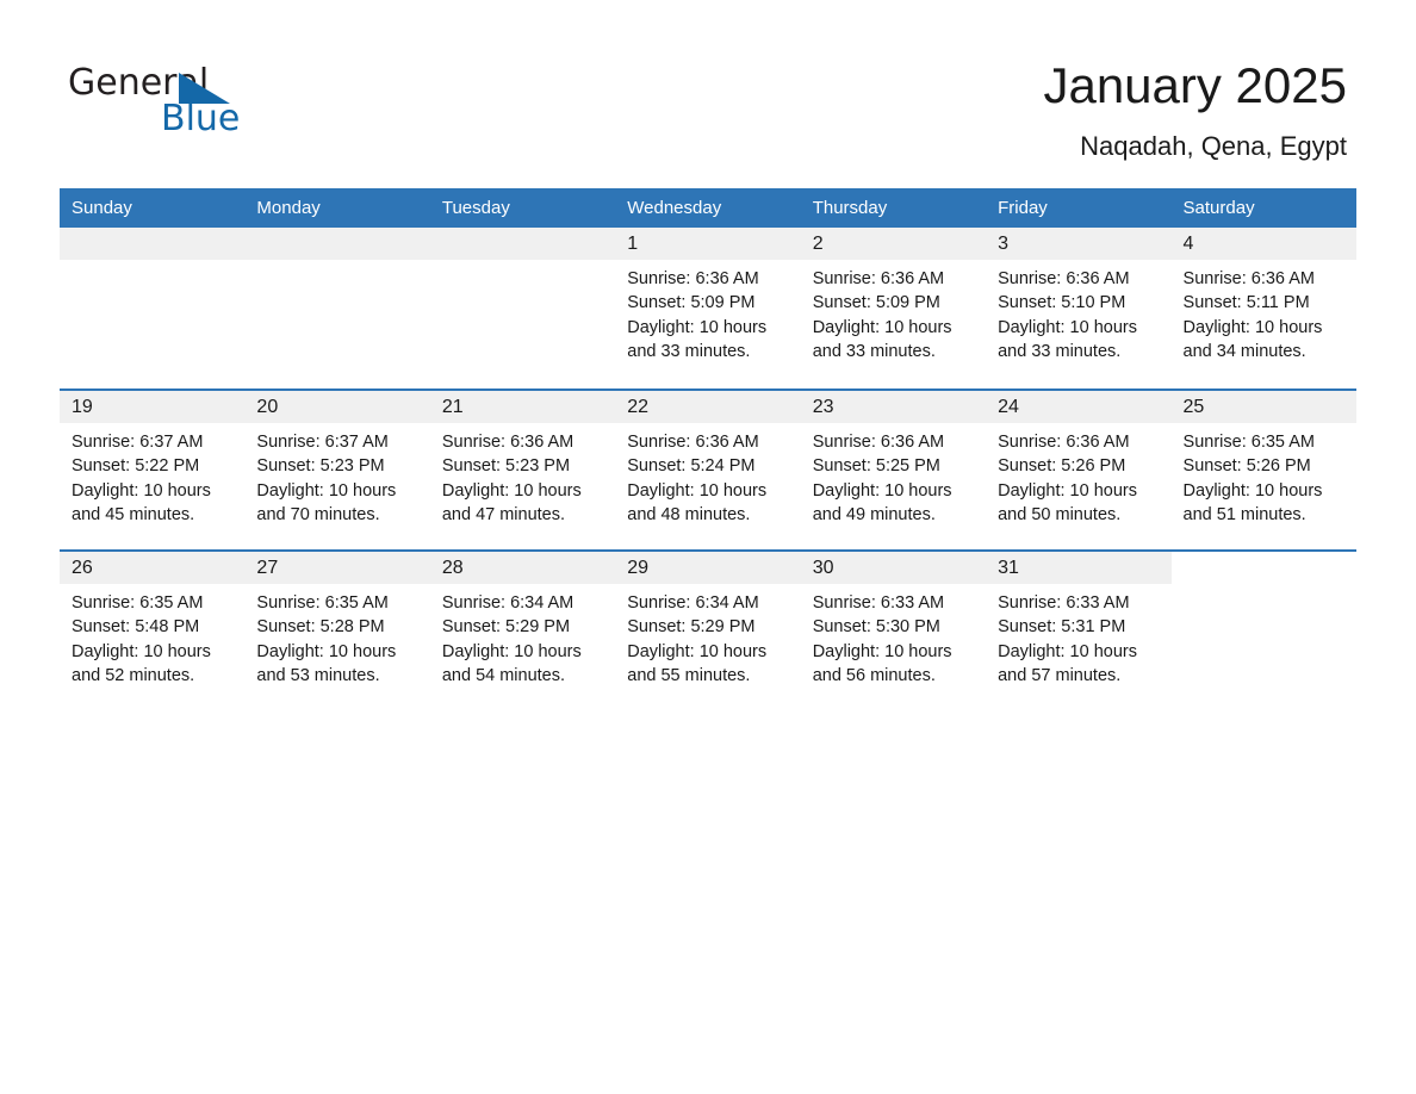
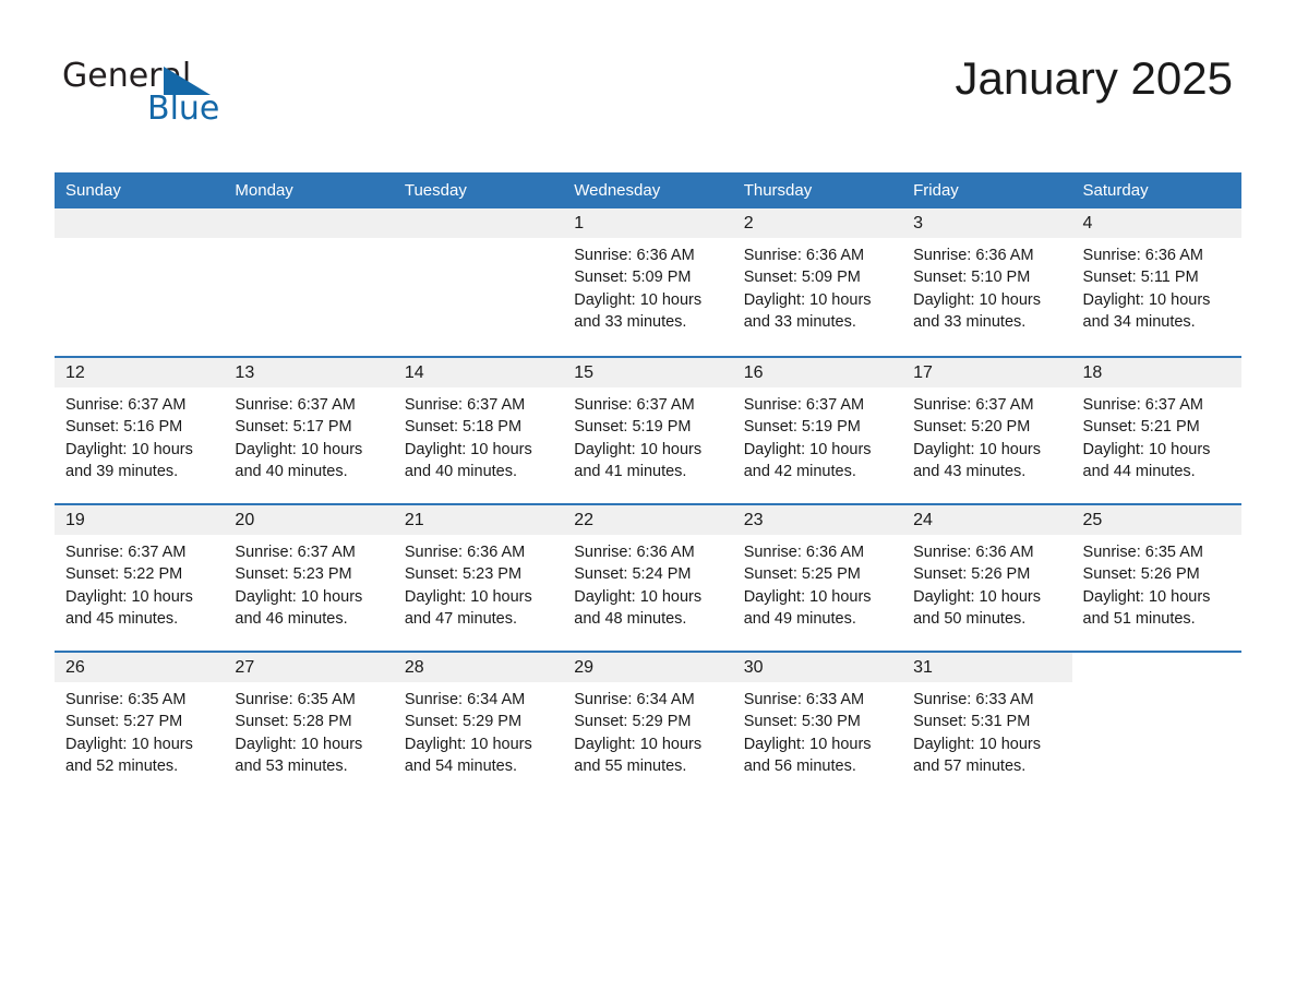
  General
  Blue
  January 2025
- Naqadah, Qena, Egypt
  Sunday	Monday	Tuesday	Wednesday	Thursday	Friday	Saturday
  			1Sunrise: 6:36 AMSunset: 5:09 PMDaylight: 10 hoursand 33 minutes.	2Sunrise: 6:36 AMSunset: 5:09 PMDaylight: 10 hoursand 33 minutes.	3Sunrise: 6:36 AMSunset: 5:10 PMDaylight: 10 hoursand 33 minutes.	4Sunrise: 6:36 AMSunset: 5:11 PMDaylight: 10 hoursand 34 minutes.
+ 12Sunrise: 6:37 AMSunset: 5:16 PMDaylight: 10 hoursand 39 minutes.	13Sunrise: 6:37 AMSunset: 5:17 PMDaylight: 10 hoursand 40 minutes.	14Sunrise: 6:37 AMSunset: 5:18 PMDaylight: 10 hoursand 40 minutes.	15Sunrise: 6:37 AMSunset: 5:19 PMDaylight: 10 hoursand 41 minutes.	16Sunrise: 6:37 AMSunset: 5:19 PMDaylight: 10 hoursand 42 minutes.	17Sunrise: 6:37 AMSunset: 5:20 PMDaylight: 10 hoursand 43 minutes.	18Sunrise: 6:37 AMSunset: 5:21 PMDaylight: 10 hoursand 44 minutes.
- 19Sunrise: 6:37 AMSunset: 5:22 PMDaylight: 10 hoursand 45 minutes.	20Sunrise: 6:37 AMSunset: 5:23 PMDaylight: 10 hoursand 70 minutes.	21Sunrise: 6:36 AMSunset: 5:23 PMDaylight: 10 hoursand 47 minutes.	22Sunrise: 6:36 AMSunset: 5:24 PMDaylight: 10 hoursand 48 minutes.	23Sunrise: 6:36 AMSunset: 5:25 PMDaylight: 10 hoursand 49 minutes.	24Sunrise: 6:36 AMSunset: 5:26 PMDaylight: 10 hoursand 50 minutes.	25Sunrise: 6:35 AMSunset: 5:26 PMDaylight: 10 hoursand 51 minutes.
+ 19Sunrise: 6:37 AMSunset: 5:22 PMDaylight: 10 hoursand 45 minutes.	20Sunrise: 6:37 AMSunset: 5:23 PMDaylight: 10 hoursand 46 minutes.	21Sunrise: 6:36 AMSunset: 5:23 PMDaylight: 10 hoursand 47 minutes.	22Sunrise: 6:36 AMSunset: 5:24 PMDaylight: 10 hoursand 48 minutes.	23Sunrise: 6:36 AMSunset: 5:25 PMDaylight: 10 hoursand 49 minutes.	24Sunrise: 6:36 AMSunset: 5:26 PMDaylight: 10 hoursand 50 minutes.	25Sunrise: 6:35 AMSunset: 5:26 PMDaylight: 10 hoursand 51 minutes.
- 26Sunrise: 6:35 AMSunset: 5:48 PMDaylight: 10 hoursand 52 minutes.	27Sunrise: 6:35 AMSunset: 5:28 PMDaylight: 10 hoursand 53 minutes.	28Sunrise: 6:34 AMSunset: 5:29 PMDaylight: 10 hoursand 54 minutes.	29Sunrise: 6:34 AMSunset: 5:29 PMDaylight: 10 hoursand 55 minutes.	30Sunrise: 6:33 AMSunset: 5:30 PMDaylight: 10 hoursand 56 minutes.	31Sunrise: 6:33 AMSunset: 5:31 PMDaylight: 10 hoursand 57 minutes.
+ 26Sunrise: 6:35 AMSunset: 5:27 PMDaylight: 10 hoursand 52 minutes.	27Sunrise: 6:35 AMSunset: 5:28 PMDaylight: 10 hoursand 53 minutes.	28Sunrise: 6:34 AMSunset: 5:29 PMDaylight: 10 hoursand 54 minutes.	29Sunrise: 6:34 AMSunset: 5:29 PMDaylight: 10 hoursand 55 minutes.	30Sunrise: 6:33 AMSunset: 5:30 PMDaylight: 10 hoursand 56 minutes.	31Sunrise: 6:33 AMSunset: 5:31 PMDaylight: 10 hoursand 57 minutes.
